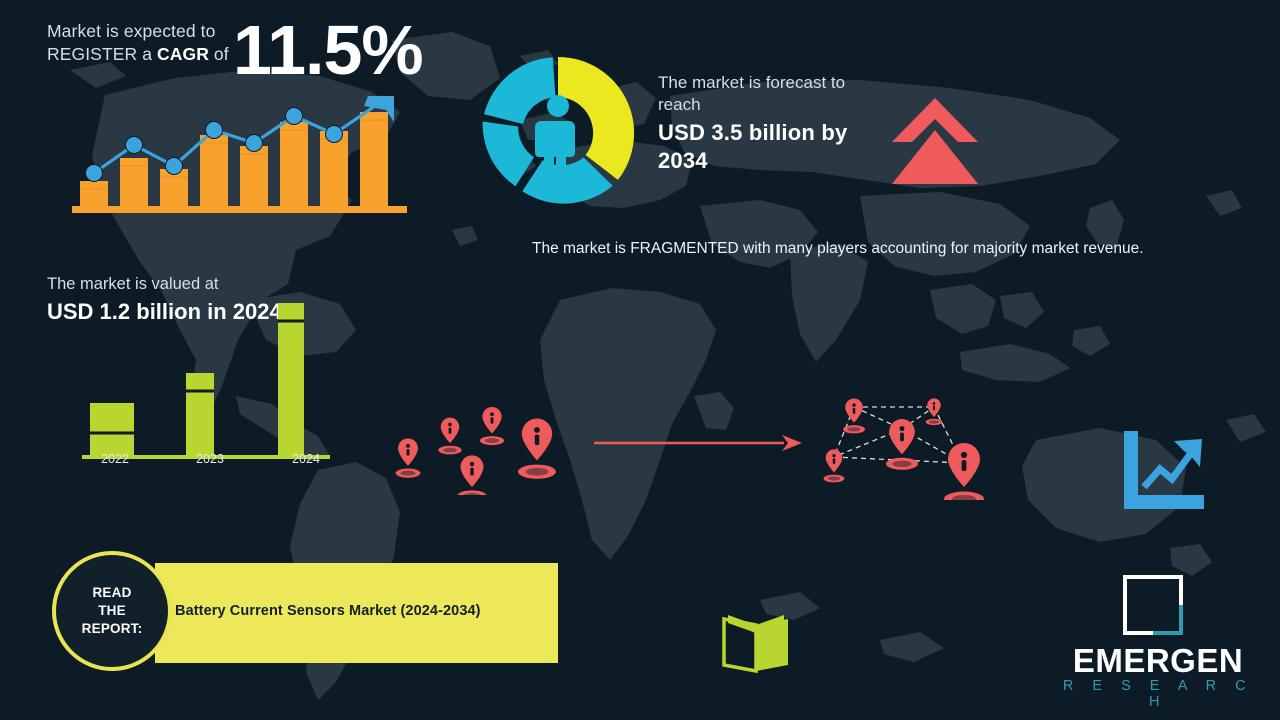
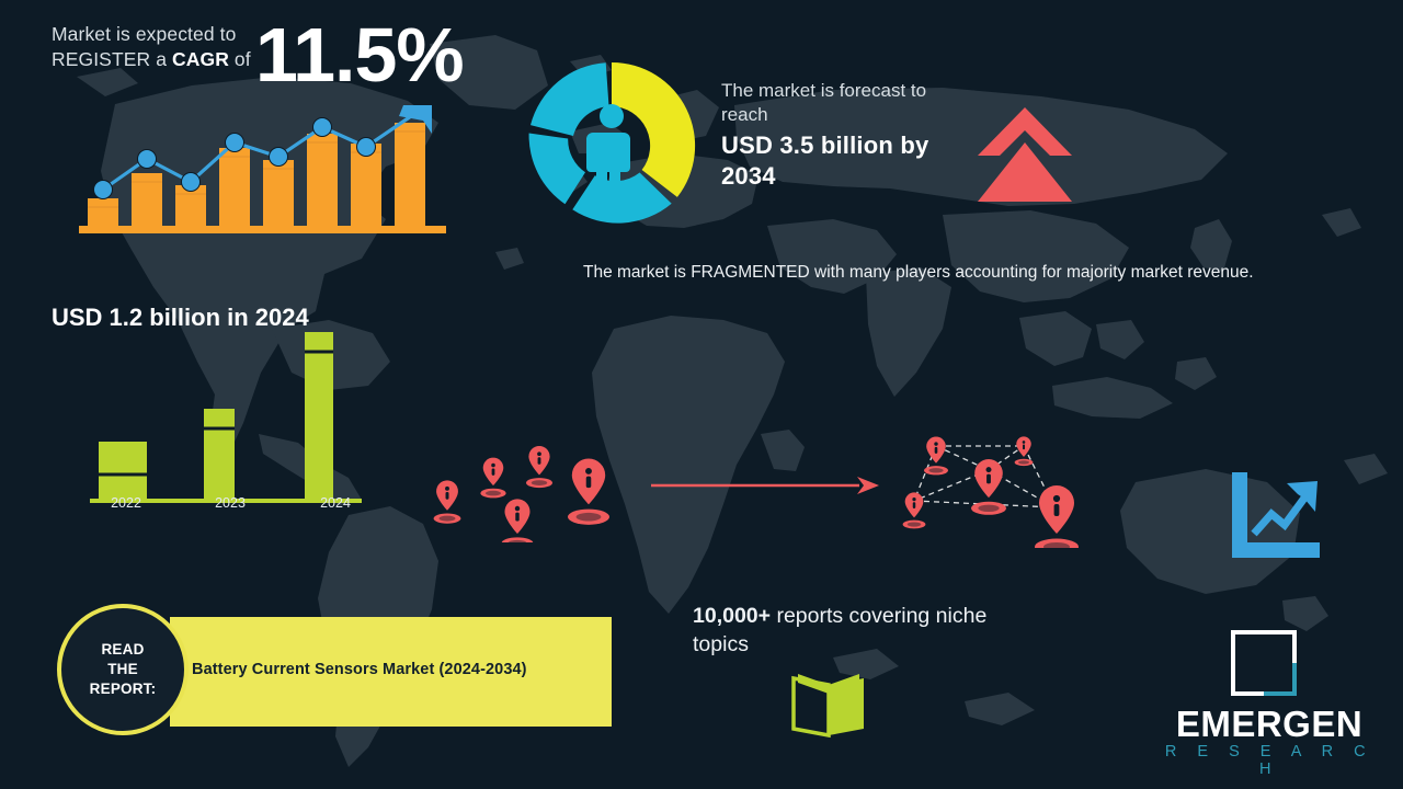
  Market is expected to
  REGISTER a CAGR of
  11.5%
  The market is forecast to reach
  USD 3.5 billion by 2034
  The market is FRAGMENTED with many players accounting for majority market revenue.
- The market is valued at
  USD 1.2 billion in 2024
  2022
  2023
  2024
  Battery Current Sensors Market (2024-2034)
  READ
  THE
  REPORT:
+ 10,000+ reports covering niche topics
  EMERGEN
  R E S E A R C H
